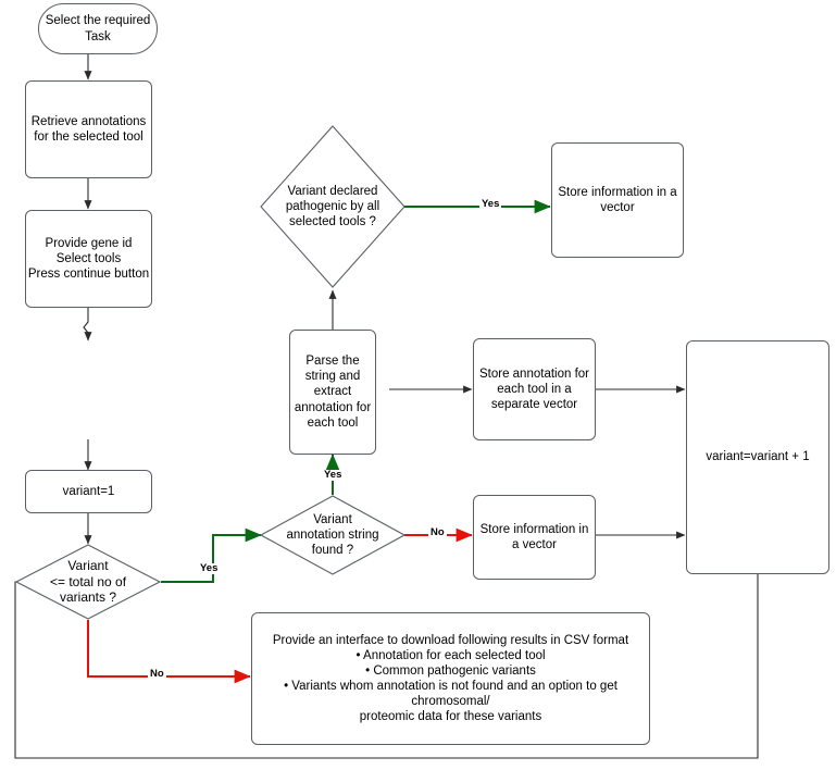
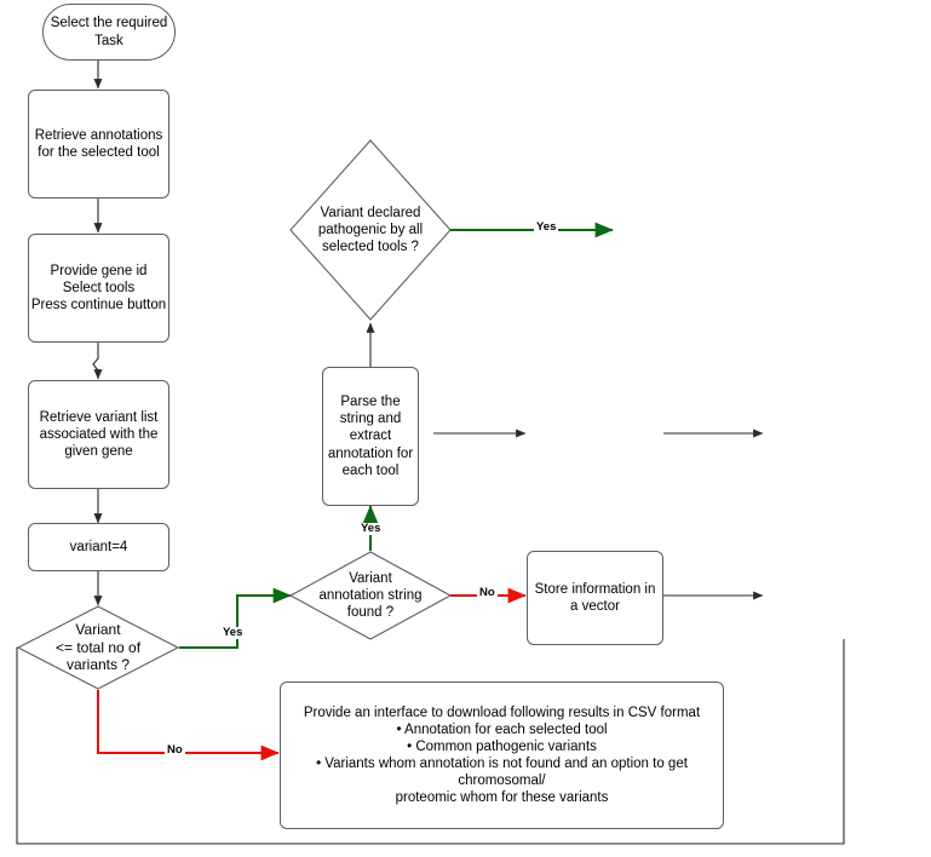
  Select the required
  Task
  Retrieve annotations
  for the selected tool
  Provide gene id
  Select tools
  Press continue button
+ Retrieve variant list
+ associated with the
+ given gene
- variant=1
+ variant=4
  Variant
  <= total no of
  variants ?
  Variant
  annotation string
  found ?
  Parse the
  string and
  extract
  annotation for
  each tool
- Store annotation for
- each tool in a
- separate vector
  Variant declared
  pathogenic by all
  selected tools ?
- Store information in a
- vector
  Store information in
  a vector
- variant=variant + 1
  Provide an interface to download following results in CSV format
  • Annotation for each selected tool
  • Common pathogenic variants
  • Variants whom annotation is not found and an option to get chromosomal/
- proteomic data for these variants
+ proteomic whom for these variants
  Yes
  No
  Yes
  No
  Yes
